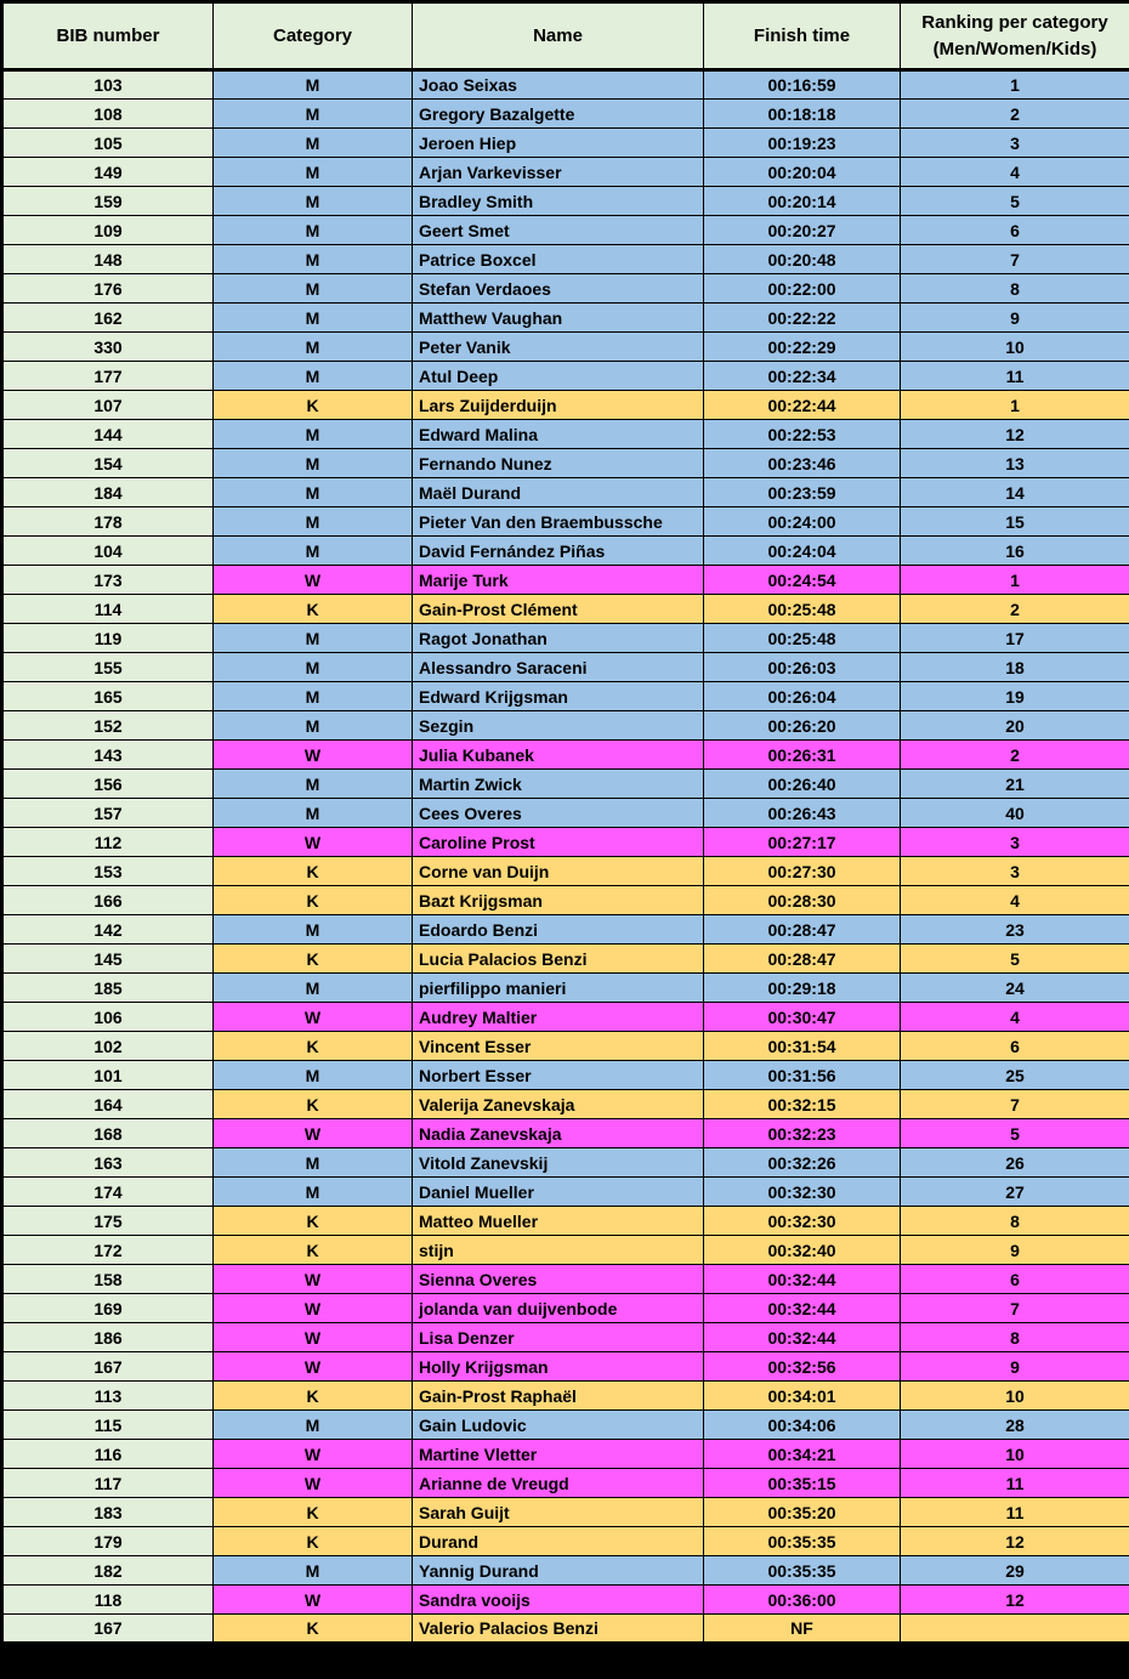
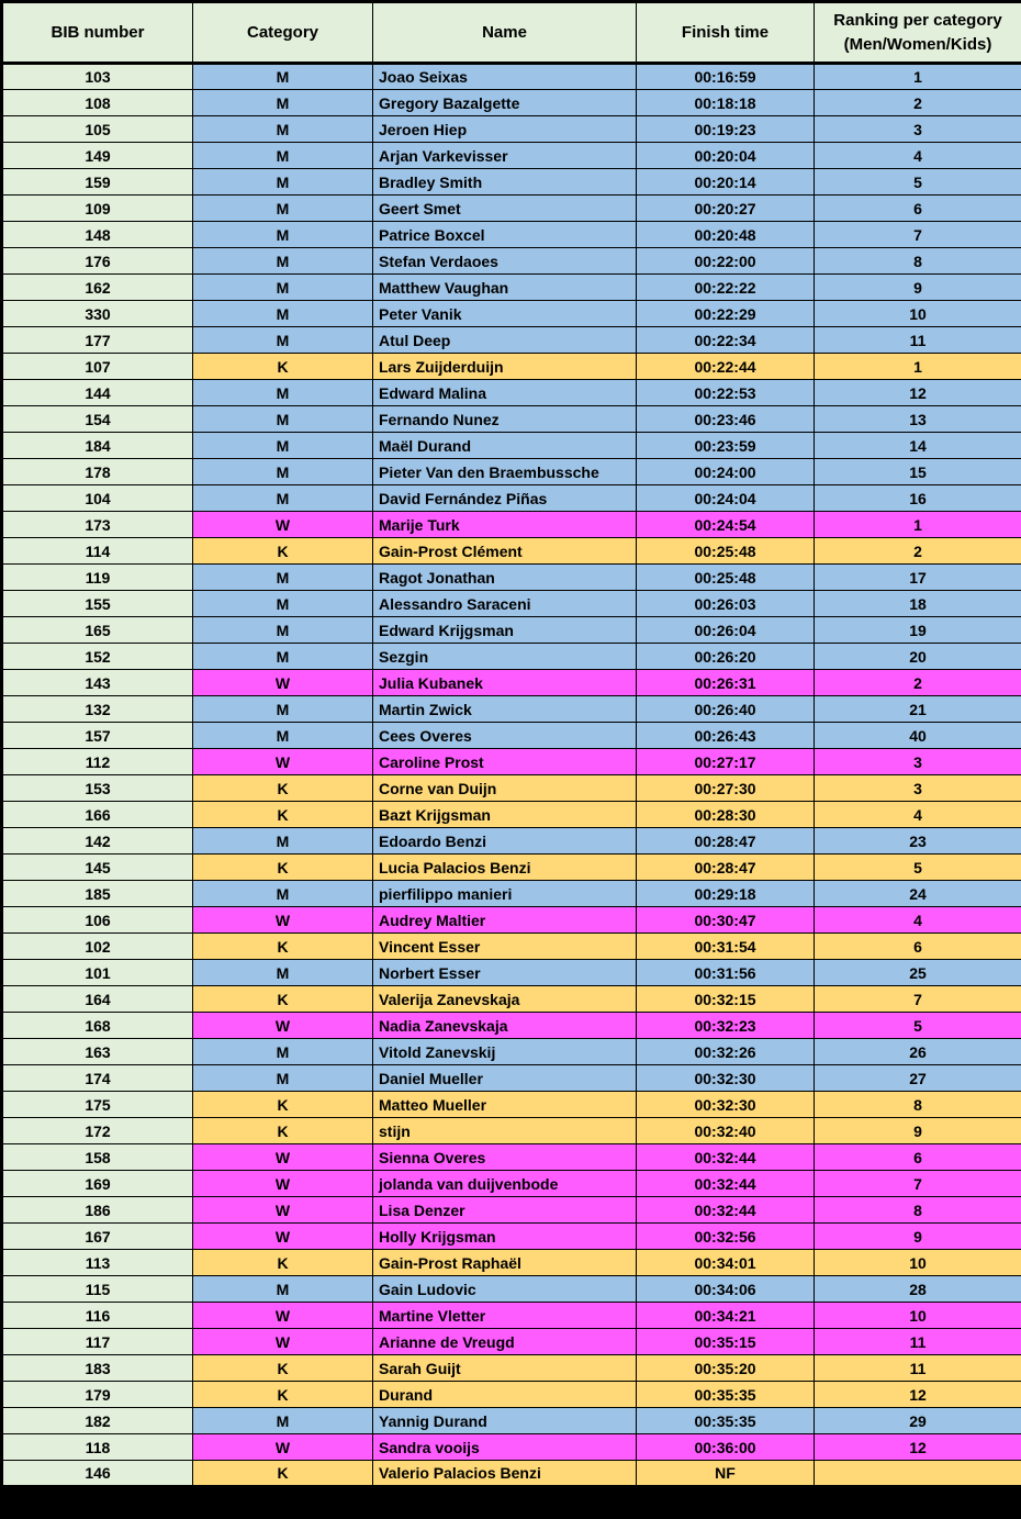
  BIB number	Category	Name	Finish time	Ranking per category (Men/Women/Kids)
  103	M	Joao Seixas	00:16:59	1
  108	M	Gregory Bazalgette	00:18:18	2
  105	M	Jeroen Hiep	00:19:23	3
  149	M	Arjan Varkevisser	00:20:04	4
  159	M	Bradley Smith	00:20:14	5
  109	M	Geert Smet	00:20:27	6
  148	M	Patrice Boxcel	00:20:48	7
  176	M	Stefan Verdaoes	00:22:00	8
  162	M	Matthew Vaughan	00:22:22	9
  330	M	Peter Vanik	00:22:29	10
  177	M	Atul Deep	00:22:34	11
  107	K	Lars Zuijderduijn	00:22:44	1
  144	M	Edward Malina	00:22:53	12
  154	M	Fernando Nunez	00:23:46	13
  184	M	Maël Durand	00:23:59	14
  178	M	Pieter Van den Braembussche	00:24:00	15
  104	M	David Fernández Piñas	00:24:04	16
  173	W	Marije Turk	00:24:54	1
  114	K	Gain-Prost Clément	00:25:48	2
  119	M	Ragot Jonathan	00:25:48	17
  155	M	Alessandro Saraceni	00:26:03	18
  165	M	Edward Krijgsman	00:26:04	19
  152	M	Sezgin	00:26:20	20
  143	W	Julia Kubanek	00:26:31	2
- 156	M	Martin Zwick	00:26:40	21
+ 132	M	Martin Zwick	00:26:40	21
  157	M	Cees Overes	00:26:43	40
  112	W	Caroline Prost	00:27:17	3
  153	K	Corne van Duijn	00:27:30	3
  166	K	Bazt Krijgsman	00:28:30	4
  142	M	Edoardo Benzi	00:28:47	23
  145	K	Lucia Palacios Benzi	00:28:47	5
  185	M	pierfilippo manieri	00:29:18	24
  106	W	Audrey Maltier	00:30:47	4
  102	K	Vincent Esser	00:31:54	6
  101	M	Norbert Esser	00:31:56	25
  164	K	Valerija Zanevskaja	00:32:15	7
  168	W	Nadia Zanevskaja	00:32:23	5
  163	M	Vitold Zanevskij	00:32:26	26
  174	M	Daniel Mueller	00:32:30	27
  175	K	Matteo Mueller	00:32:30	8
  172	K	stijn	00:32:40	9
  158	W	Sienna Overes	00:32:44	6
  169	W	jolanda van duijvenbode	00:32:44	7
  186	W	Lisa Denzer	00:32:44	8
  167	W	Holly Krijgsman	00:32:56	9
  113	K	Gain-Prost Raphaël	00:34:01	10
  115	M	Gain Ludovic	00:34:06	28
  116	W	Martine Vletter	00:34:21	10
  117	W	Arianne de Vreugd	00:35:15	11
  183	K	Sarah Guijt	00:35:20	11
  179	K	Durand	00:35:35	12
  182	M	Yannig Durand	00:35:35	29
  118	W	Sandra vooijs	00:36:00	12
- 167	K	Valerio Palacios Benzi	NF
+ 146	K	Valerio Palacios Benzi	NF
